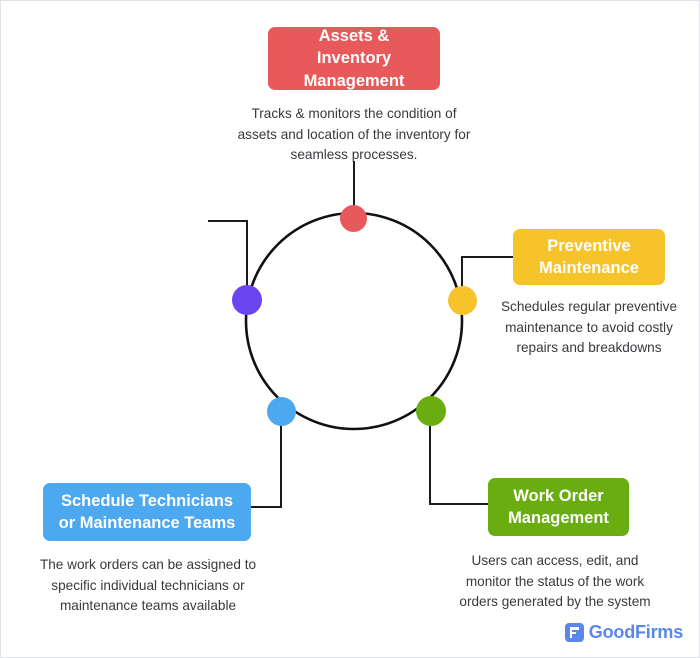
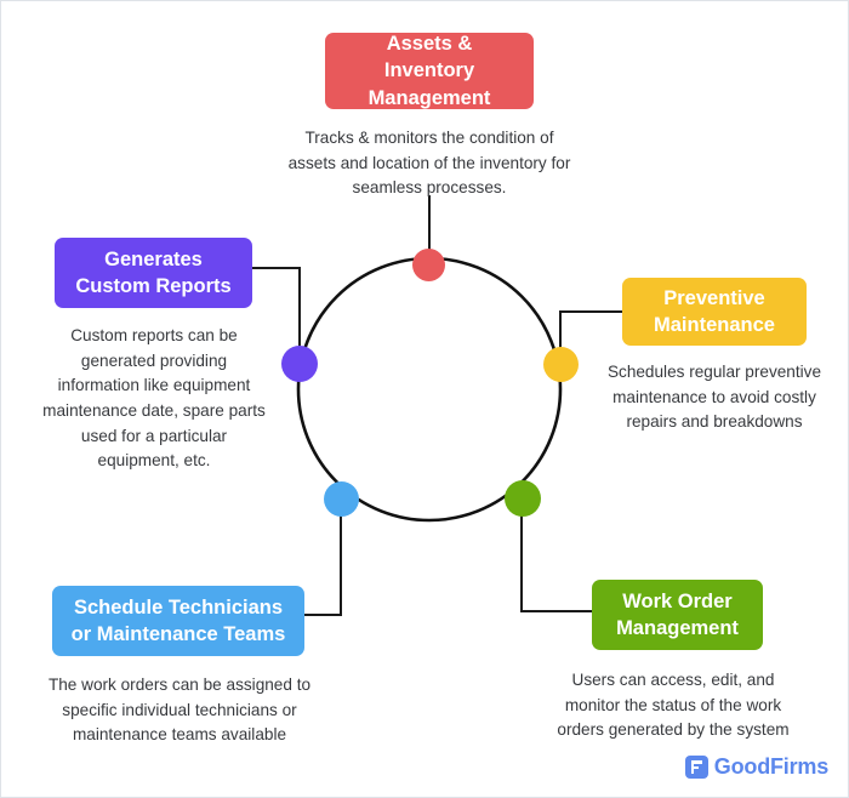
  Assets & Inventory
  Management
  Tracks & monitors the condition of
  assets and location of the inventory for
  seamless processes.
+ Generates
+ Custom Reports
+ Custom reports can be
+ generated providing
+ information like equipment
+ maintenance date, spare parts
+ used for a particular
+ equipment, etc.
  Preventive
  Maintenance
  Schedules regular preventive
  maintenance to avoid costly
  repairs and breakdowns
  Schedule Technicians
  or Maintenance Teams
  The work orders can be assigned to
  specific individual technicians or
  maintenance teams available
  Work Order
  Management
  Users can access, edit, and
  monitor the status of the work
  orders generated by the system
  GoodFirms
